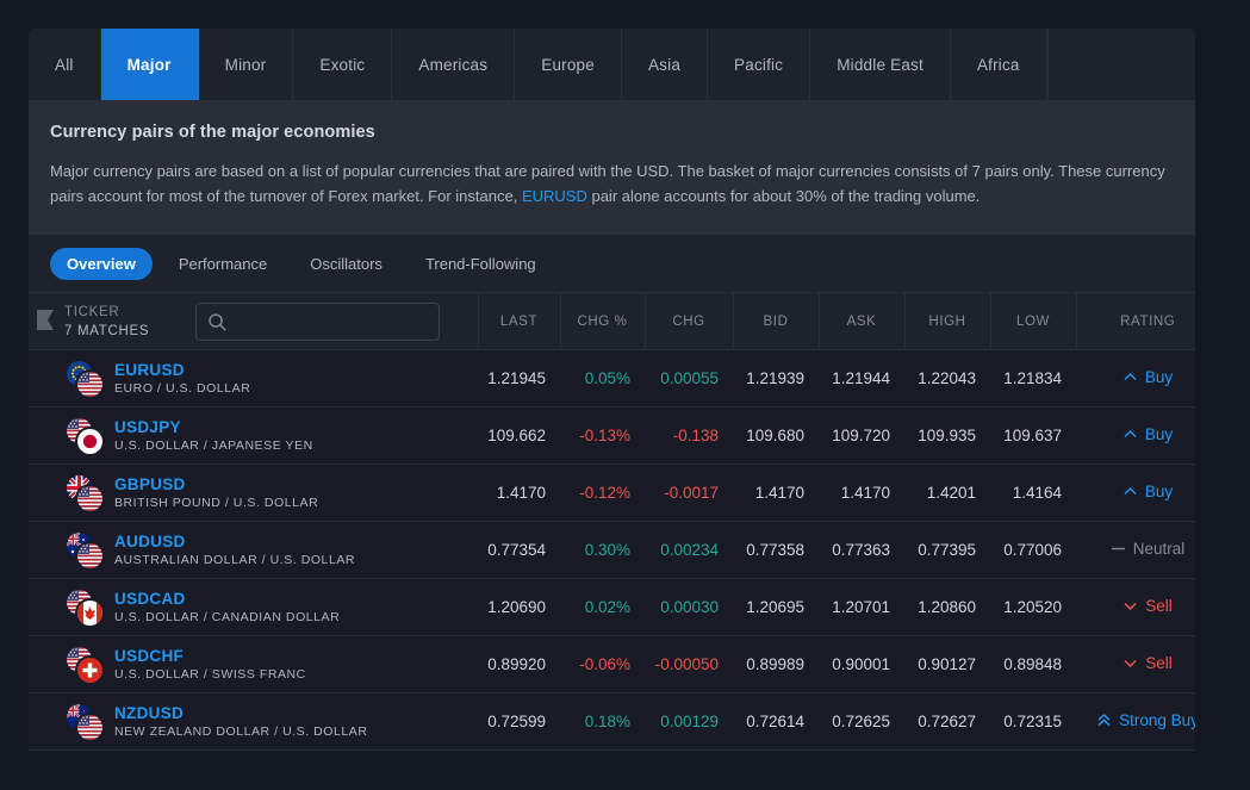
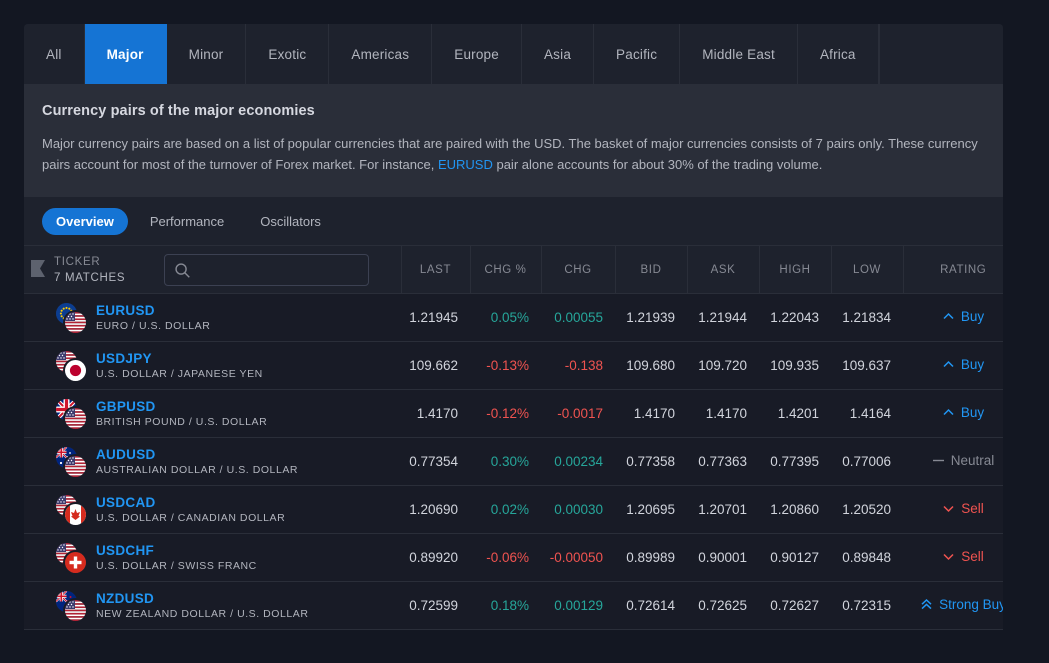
  All
  Major
  Minor
  Exotic
  Americas
  Europe
  Asia
  Pacific
  Middle East
  Africa
  Currency pairs of the major economies
  Major currency pairs are based on a list of popular currencies that are paired with the USD. The basket of major currencies consists of 7 pairs only. These currency pairs account for most of the turnover of Forex market. For instance, EURUSD pair alone accounts for about 30% of the trading volume.
  Overview
  Performance
  Oscillators
- Trend-Following
  	TICKER 7 MATCHES	LAST	CHG %	CHG	BID	ASK	HIGH	LOW	RATING
  	EURUSDEURO / U.S. DOLLAR	1.21945	0.05%	0.00055	1.21939	1.21944	1.22043	1.21834	Buy
  	USDJPYU.S. DOLLAR / JAPANESE YEN	109.662	-0.13%	-0.138	109.680	109.720	109.935	109.637	Buy
  	GBPUSDBRITISH POUND / U.S. DOLLAR	1.4170	-0.12%	-0.0017	1.4170	1.4170	1.4201	1.4164	Buy
  	AUDUSDAUSTRALIAN DOLLAR / U.S. DOLLAR	0.77354	0.30%	0.00234	0.77358	0.77363	0.77395	0.77006	Neutral
  	USDCADU.S. DOLLAR / CANADIAN DOLLAR	1.20690	0.02%	0.00030	1.20695	1.20701	1.20860	1.20520	Sell
  	USDCHFU.S. DOLLAR / SWISS FRANC	0.89920	-0.06%	-0.00050	0.89989	0.90001	0.90127	0.89848	Sell
  	NZDUSDNEW ZEALAND DOLLAR / U.S. DOLLAR	0.72599	0.18%	0.00129	0.72614	0.72625	0.72627	0.72315	Strong Buy
